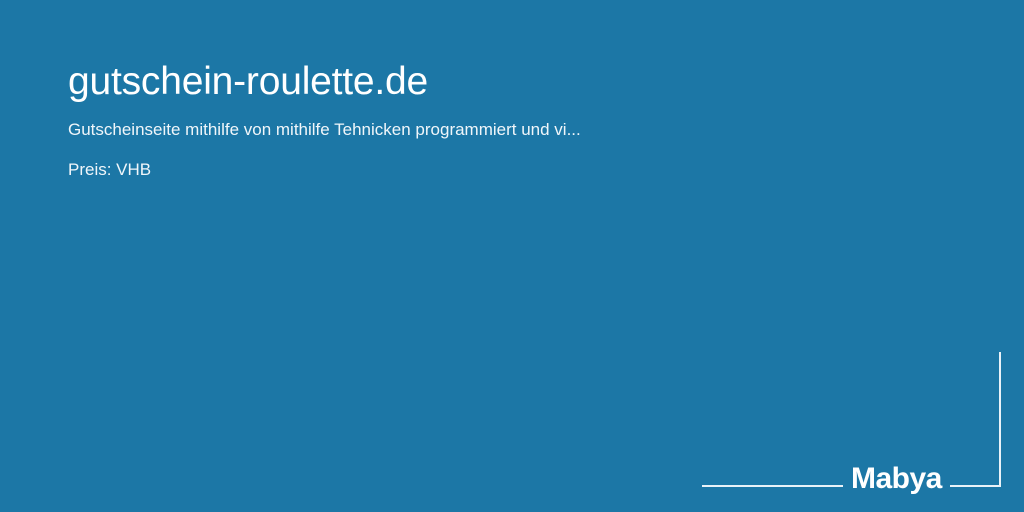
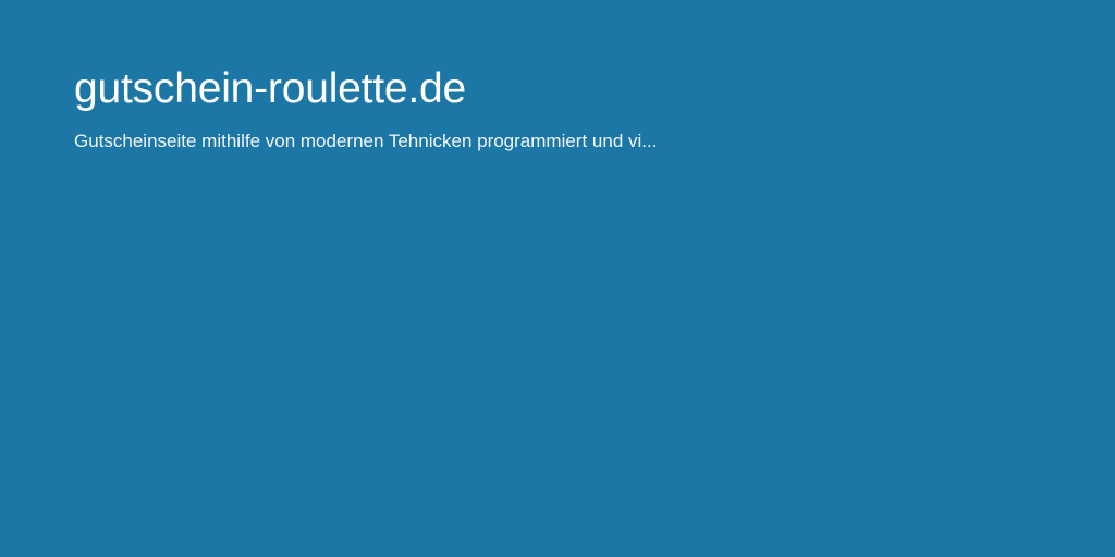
  gutschein-roulette.de
- Gutscheinseite mithilfe von mithilfe Tehnicken programmiert und vi...
+ Gutscheinseite mithilfe von modernen Tehnicken programmiert und vi...
- Preis: VHB
- Mabya
